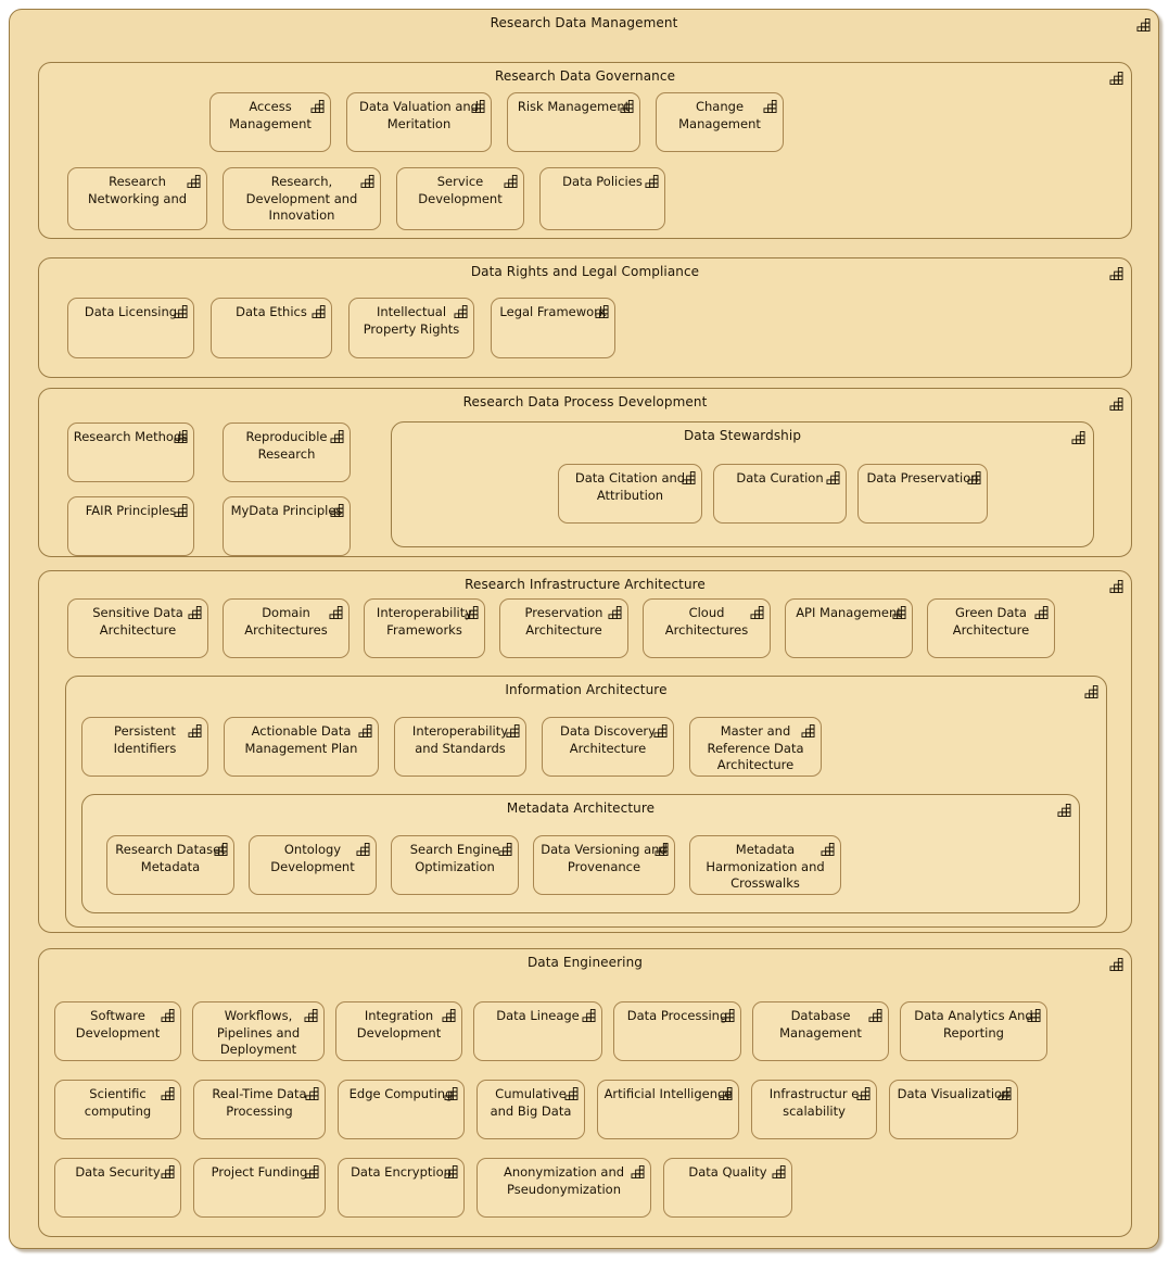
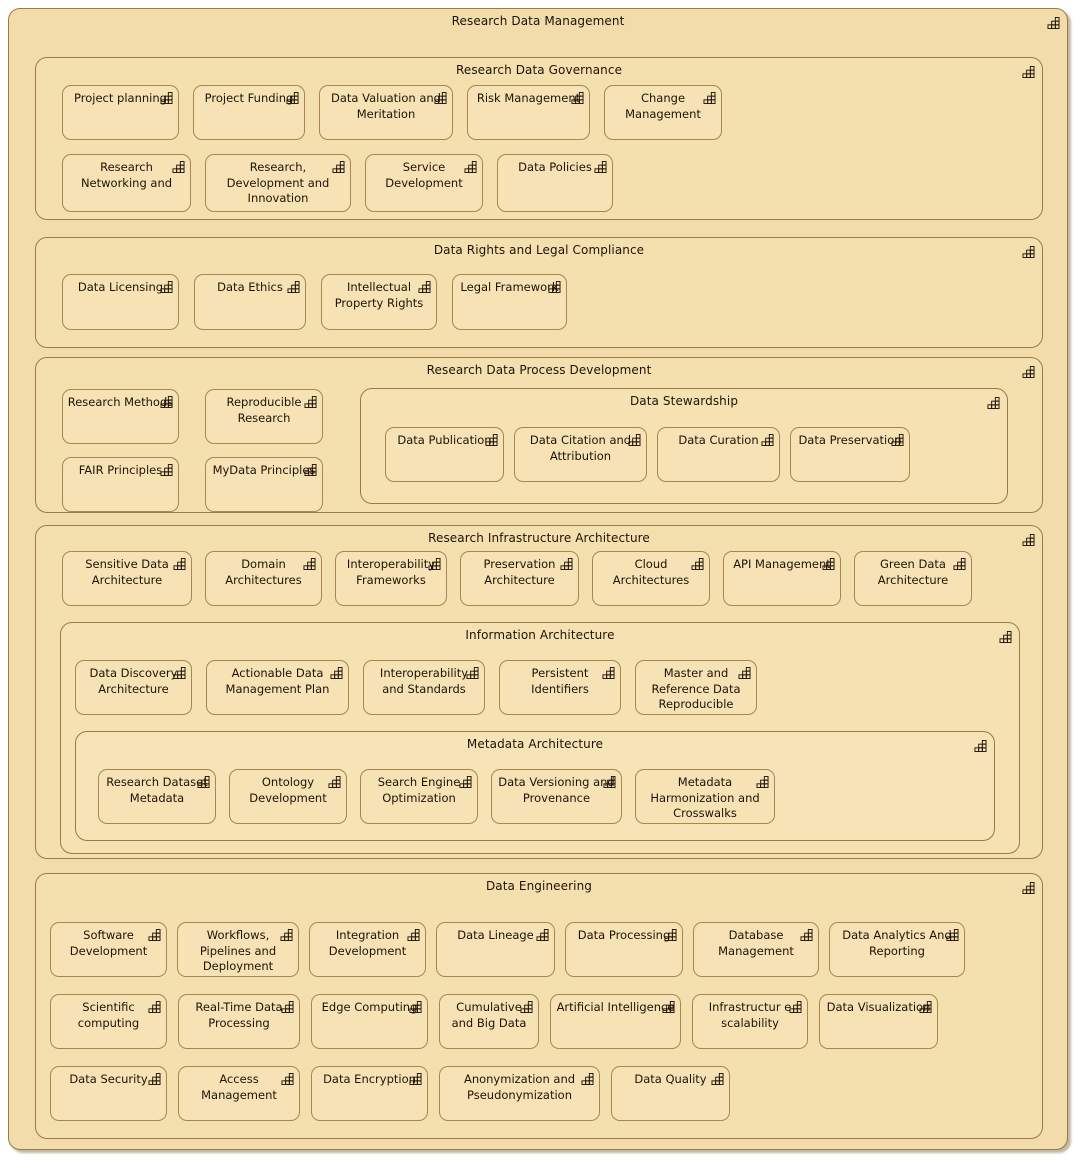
  Research Data Management
  Research Data Governance
+ Project planning
- Access Management
+ Project Funding
  Data Valuation and Meritation
  Risk Management
  Change Management
  Research Networking and
  Research, Development and Innovation
  Service Development
  Data Policies
  Data Rights and Legal Compliance
  Data Licensing
  Data Ethics
  Intellectual Property Rights
  Legal Framework
  Research Data Process Development
  Research Methods
  Reproducible Research
  FAIR Principles
  MyData Principle
  Data Stewardship
+ Data Publication
  Data Citation and Attribution
  Data Curation
  Data Preservation
  Research Infrastructure Architecture
  Sensitive Data Architecture
  Domain Architectures
  Interoperability Frameworks
  Preservation Architecture
  Cloud Architectures
  API Management
  Green Data Architecture
  Information Architecture
- Persistent Identifiers
+ Data Discovery Architecture
  Actionable Data Management Plan
  Interoperability and Standards
- Data Discovery Architecture
+ Persistent Identifiers
- Master and Reference Data Architecture
+ Master and Reference Data Reproducible
  Metadata Architecture
  Research Datase Metadata
  Ontology Development
  Search Engine Optimization
  Data Versioning an Provenance
  Metadata Harmonization and Crosswalks
  Data Engineering
  Software Development
  Workflows, Pipelines and Deployment
  Integration Development
  Data Lineage
  Data Processing
  Database Management
  Data Analytics And Reporting
  Scientific computing
  Real-Time Data Processing
  Edge Computin
  Cumulative and Big Data
  Artificial Intelligence
  Infrastructur e scalability
  Data Visualization
  Data Security
- Project Funding
+ Access Management
  Data Encryption
  Anonymization and Pseudonymization
  Data Quality
